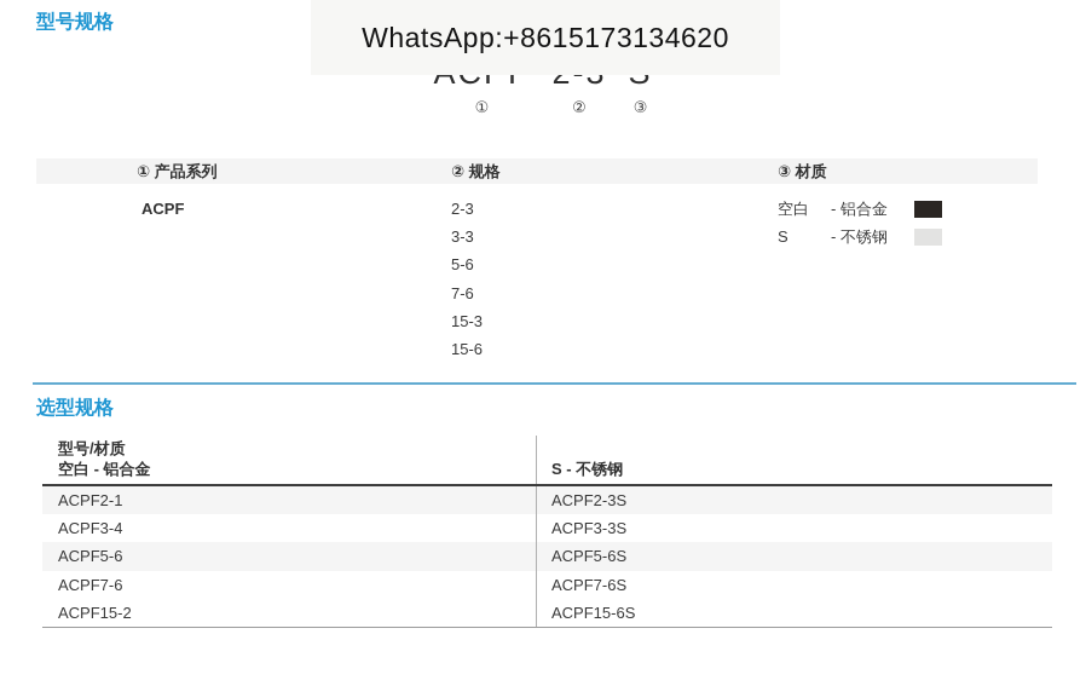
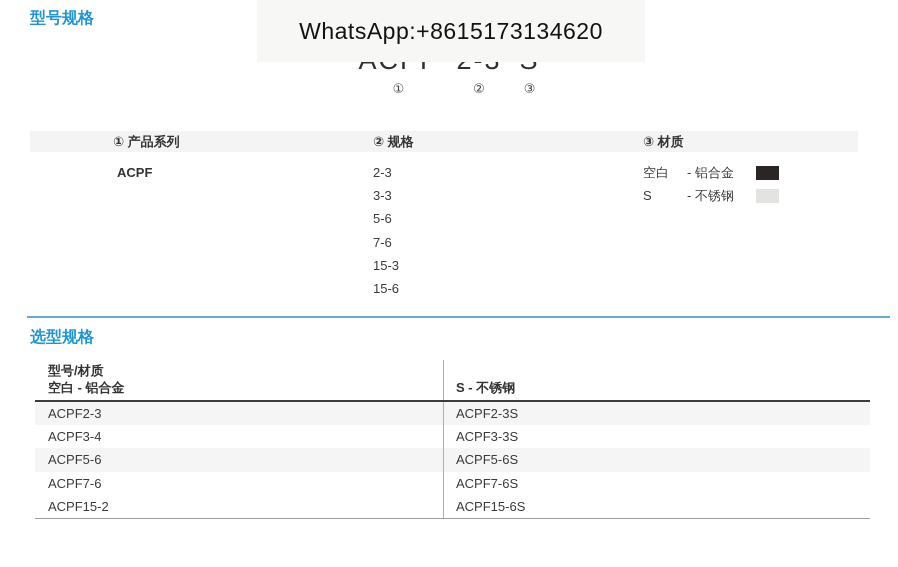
  型号规格
  ①
  ②
  ③
  WhatsApp:+8615173134620
  ① 产品系列
  ② 规格
  ③ 材质
  ACPF
  2-3
  3-3
  5-6
  7-6
  15-3
  15-6
  空白
  - 铝合金
  S
  - 不锈钢
  选型规格
  型号/材质
  空白 - 铝合金
  S - 不锈钢
- ACPF2-1
+ ACPF2-3
  ACPF2-3S
  ACPF3-4
  ACPF3-3S
  ACPF5-6
  ACPF5-6S
  ACPF7-6
  ACPF7-6S
  ACPF15-2
  ACPF15-6S
